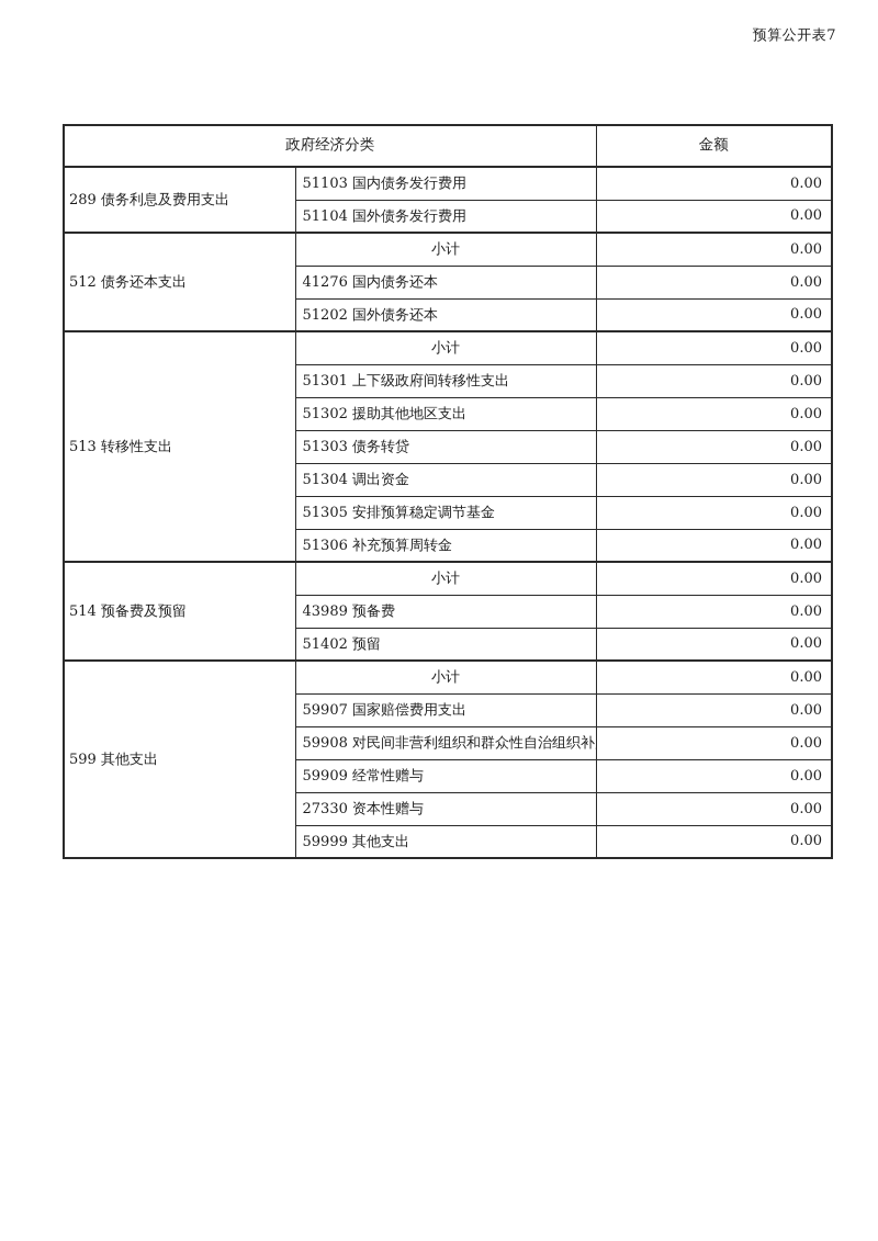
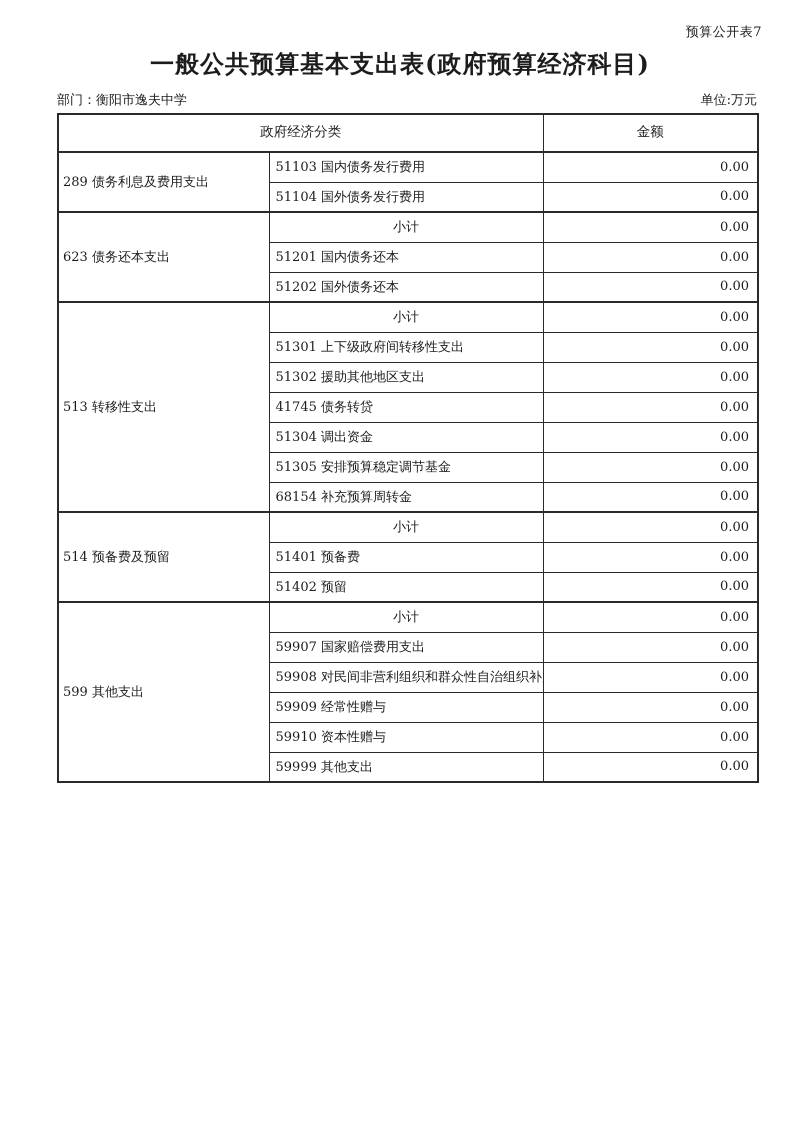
  预算公开表7
+ 一般公共预算基本支出表(政府预算经济科目)
+ 部门：衡阳市逸夫中学
+ 单位:万元
  政府经济分类	金额
  289 债务利息及费用支出	51103 国内债务发行费用	0.00
  51104 国外债务发行费用	0.00
- 512 债务还本支出	小计	0.00
+ 623 债务还本支出	小计	0.00
- 41276 国内债务还本	0.00
+ 51201 国内债务还本	0.00
  51202 国外债务还本	0.00
  513 转移性支出	小计	0.00
  51301 上下级政府间转移性支出	0.00
  51302 援助其他地区支出	0.00
- 51303 债务转贷	0.00
+ 41745 债务转贷	0.00
  51304 调出资金	0.00
  51305 安排预算稳定调节基金	0.00
- 51306 补充预算周转金	0.00
+ 68154 补充预算周转金	0.00
  514 预备费及预留	小计	0.00
- 43989 预备费	0.00
+ 51401 预备费	0.00
  51402 预留	0.00
  599 其他支出	小计	0.00
  59907 国家赔偿费用支出	0.00
  59908 对民间非营利组织和群众性自治组织补	0.00
  59909 经常性赠与	0.00
- 27330 资本性赠与	0.00
+ 59910 资本性赠与	0.00
  59999 其他支出	0.00
